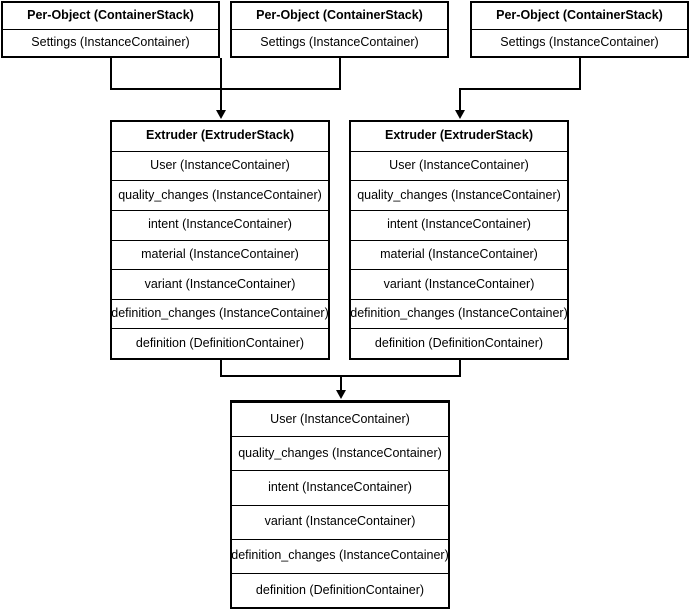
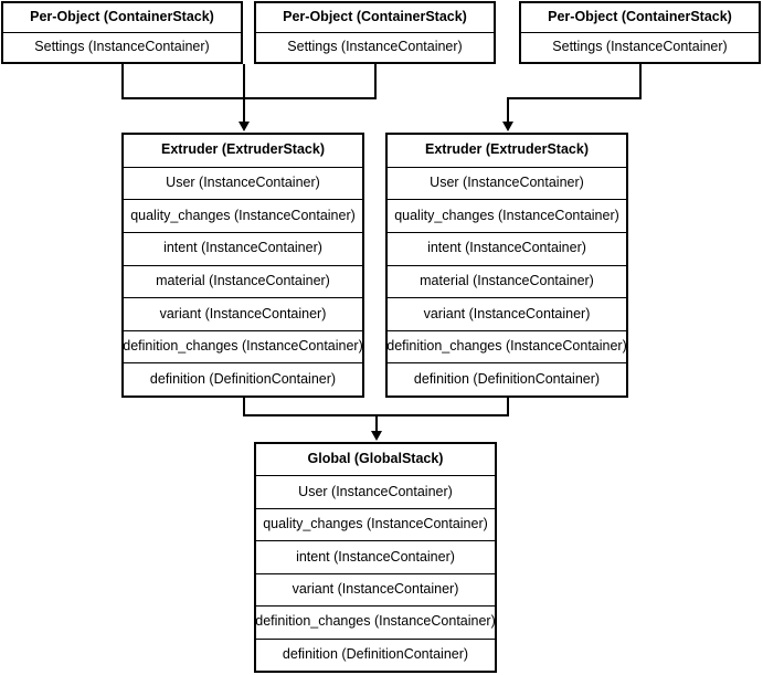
  Per-Object (ContainerStack)
  Settings (InstanceContainer)
  Per-Object (ContainerStack)
  Settings (InstanceContainer)
  Per-Object (ContainerStack)
  Settings (InstanceContainer)
  Extruder (ExtruderStack)
  User (InstanceContainer)
  quality_changes (InstanceContainer)
  intent (InstanceContainer)
  material (InstanceContainer)
  variant (InstanceContainer)
  definition_changes (InstanceContainer)
  definition (DefinitionContainer)
  Extruder (ExtruderStack)
  User (InstanceContainer)
  quality_changes (InstanceContainer)
  intent (InstanceContainer)
  material (InstanceContainer)
  variant (InstanceContainer)
  definition_changes (InstanceContainer)
  definition (DefinitionContainer)
+ Global (GlobalStack)
  User (InstanceContainer)
  quality_changes (InstanceContainer)
  intent (InstanceContainer)
  variant (InstanceContainer)
  definition_changes (InstanceContainer)
  definition (DefinitionContainer)
